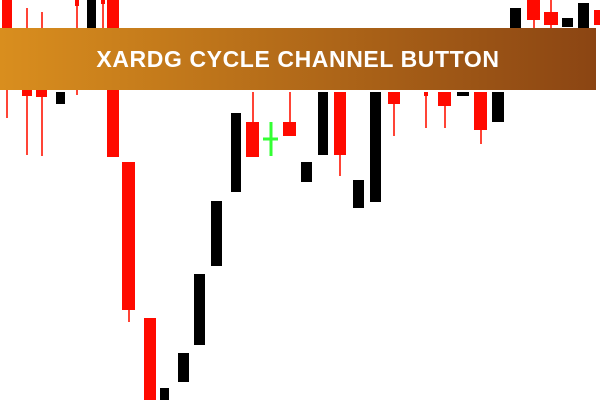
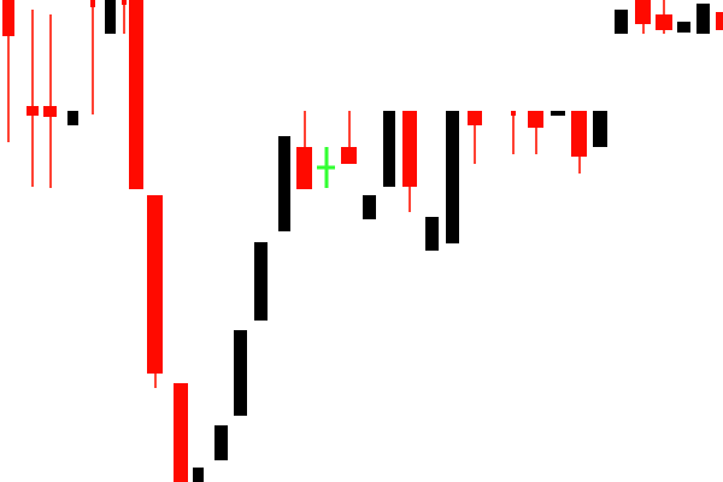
- XARDG CYCLE CHANNEL BUTTON
